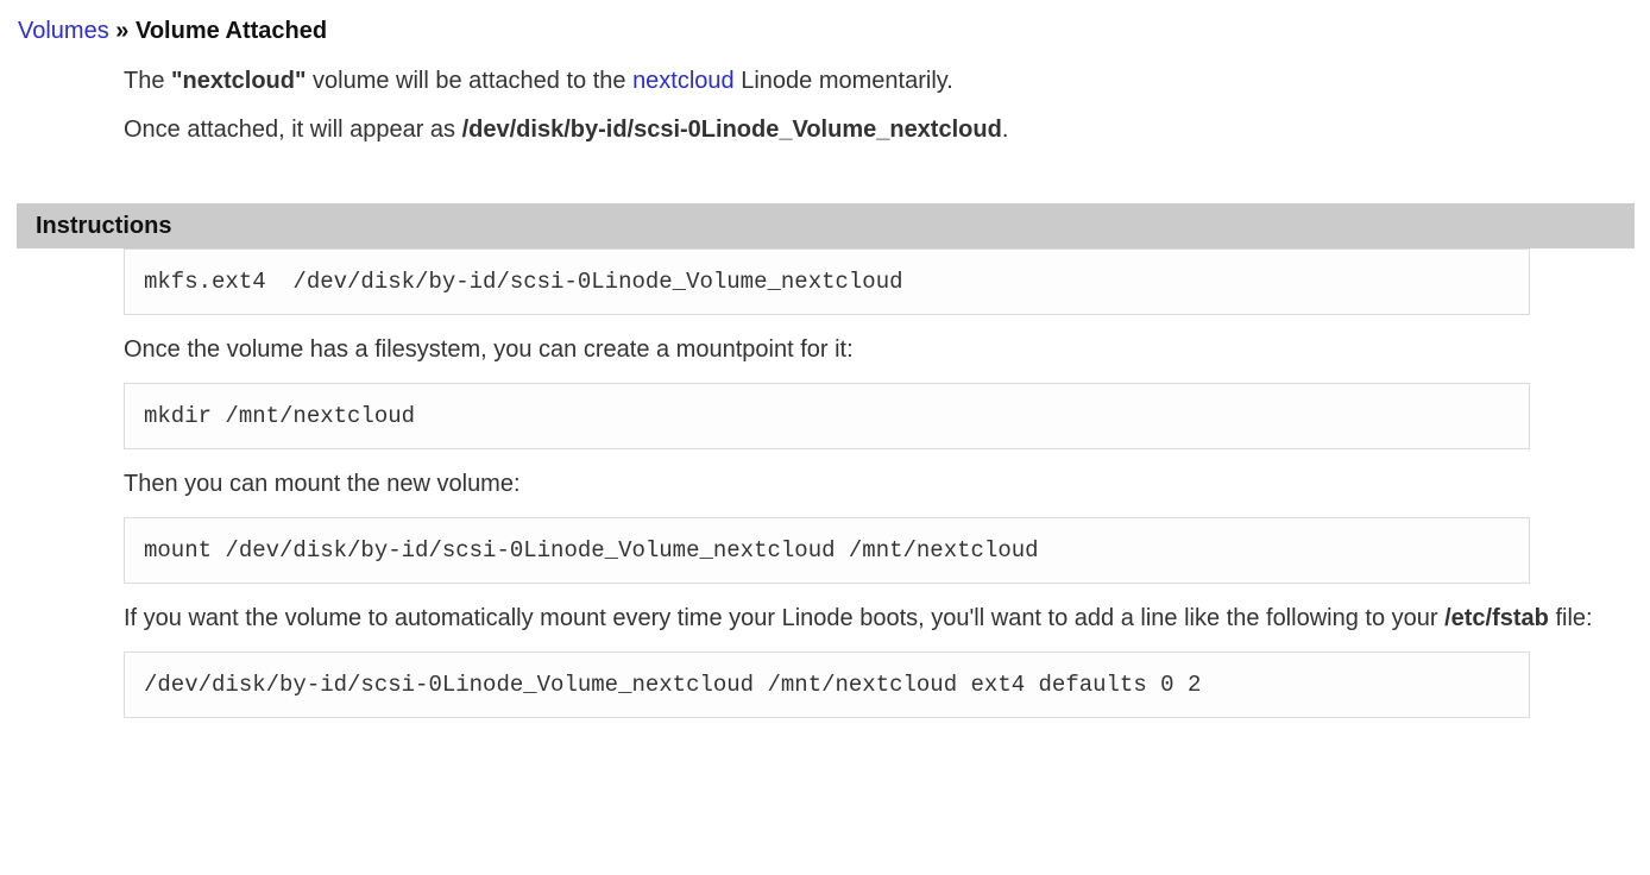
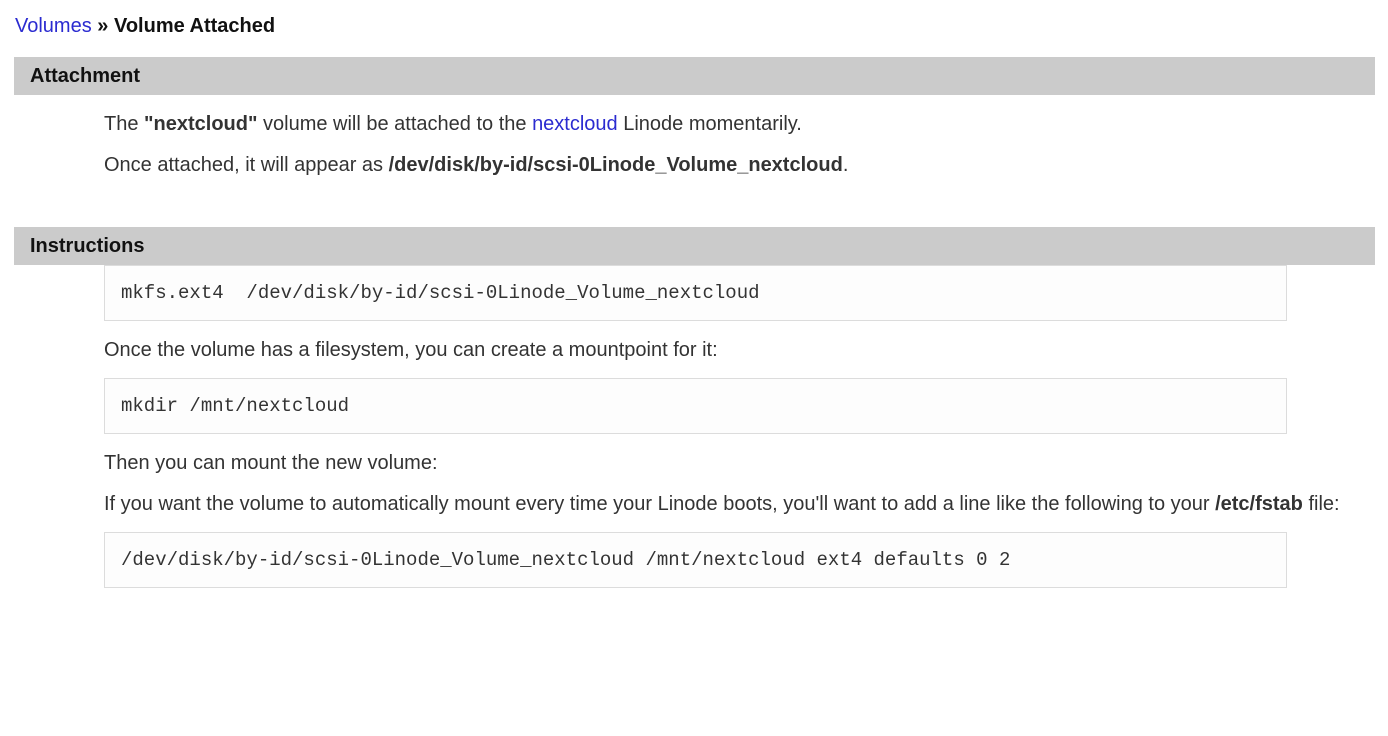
  Volumes » Volume Attached
+ Attachment
  The "nextcloud" volume will be attached to the nextcloud Linode momentarily.
  Once attached, it will appear as /dev/disk/by-id/scsi-0Linode_Volume_nextcloud.
  Instructions
  mkfs.ext4 /dev/disk/by-id/scsi-0Linode_Volume_nextcloud
  Once the volume has a filesystem, you can create a mountpoint for it:
  mkdir /mnt/nextcloud
  Then you can mount the new volume:
- mount /dev/disk/by-id/scsi-0Linode_Volume_nextcloud /mnt/nextcloud
  If you want the volume to automatically mount every time your Linode boots, you'll want to add a line like the following to your /etc/fstab file:
  /dev/disk/by-id/scsi-0Linode_Volume_nextcloud /mnt/nextcloud ext4 defaults 0 2
